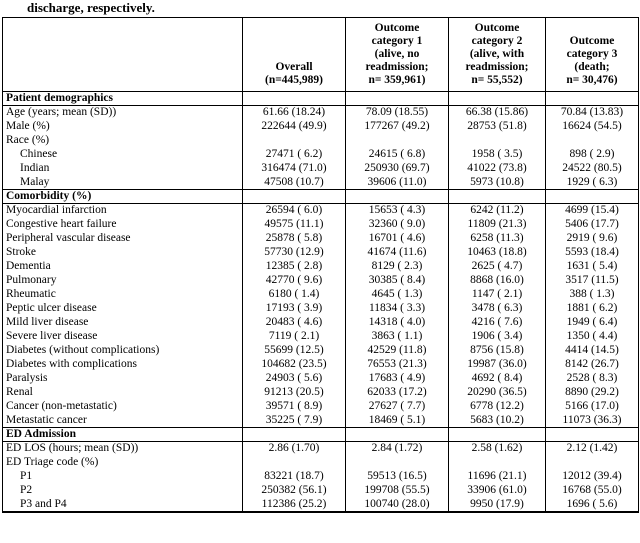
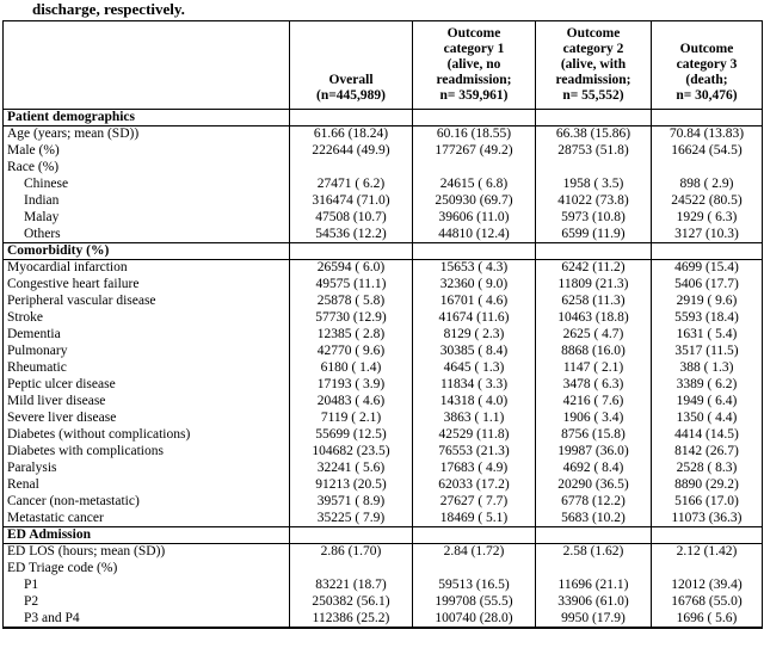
  discharge, respectively.
  	Overall (n=445,989)	Outcome category 1 (alive, no readmission; n= 359,961)	Outcome category 2 (alive, with readmission; n= 55,552)	Outcome category 3 (death; n= 30,476)
  Patient demographics
- Age (years; mean (SD))	61.66 (18.24)	78.09 (18.55)	66.38 (15.86)	70.84 (13.83)
+ Age (years; mean (SD))	61.66 (18.24)	60.16 (18.55)	66.38 (15.86)	70.84 (13.83)
  Male (%)	222644 (49.9)	177267 (49.2)	28753 (51.8)	16624 (54.5)
  Race (%)
  Chinese	27471 ( 6.2)	24615 ( 6.8)	1958 ( 3.5)	898 ( 2.9)
  Indian	316474 (71.0)	250930 (69.7)	41022 (73.8)	24522 (80.5)
  Malay	47508 (10.7)	39606 (11.0)	5973 (10.8)	1929 ( 6.3)
+ Others	54536 (12.2)	44810 (12.4)	6599 (11.9)	3127 (10.3)
  Comorbidity (%)
  Myocardial infarction	26594 ( 6.0)	15653 ( 4.3)	6242 (11.2)	4699 (15.4)
  Congestive heart failure	49575 (11.1)	32360 ( 9.0)	11809 (21.3)	5406 (17.7)
  Peripheral vascular disease	25878 ( 5.8)	16701 ( 4.6)	6258 (11.3)	2919 ( 9.6)
  Stroke	57730 (12.9)	41674 (11.6)	10463 (18.8)	5593 (18.4)
  Dementia	12385 ( 2.8)	8129 ( 2.3)	2625 ( 4.7)	1631 ( 5.4)
  Pulmonary	42770 ( 9.6)	30385 ( 8.4)	8868 (16.0)	3517 (11.5)
  Rheumatic	6180 ( 1.4)	4645 ( 1.3)	1147 ( 2.1)	388 ( 1.3)
- Peptic ulcer disease	17193 ( 3.9)	11834 ( 3.3)	3478 ( 6.3)	1881 ( 6.2)
+ Peptic ulcer disease	17193 ( 3.9)	11834 ( 3.3)	3478 ( 6.3)	3389 ( 6.2)
  Mild liver disease	20483 ( 4.6)	14318 ( 4.0)	4216 ( 7.6)	1949 ( 6.4)
  Severe liver disease	7119 ( 2.1)	3863 ( 1.1)	1906 ( 3.4)	1350 ( 4.4)
  Diabetes (without complications)	55699 (12.5)	42529 (11.8)	8756 (15.8)	4414 (14.5)
  Diabetes with complications	104682 (23.5)	76553 (21.3)	19987 (36.0)	8142 (26.7)
- Paralysis	24903 ( 5.6)	17683 ( 4.9)	4692 ( 8.4)	2528 ( 8.3)
+ Paralysis	32241 ( 5.6)	17683 ( 4.9)	4692 ( 8.4)	2528 ( 8.3)
  Renal	91213 (20.5)	62033 (17.2)	20290 (36.5)	8890 (29.2)
  Cancer (non-metastatic)	39571 ( 8.9)	27627 ( 7.7)	6778 (12.2)	5166 (17.0)
  Metastatic cancer	35225 ( 7.9)	18469 ( 5.1)	5683 (10.2)	11073 (36.3)
  ED Admission
  ED LOS (hours; mean (SD))	2.86 (1.70)	2.84 (1.72)	2.58 (1.62)	2.12 (1.42)
  ED Triage code (%)
  P1	83221 (18.7)	59513 (16.5)	11696 (21.1)	12012 (39.4)
  P2	250382 (56.1)	199708 (55.5)	33906 (61.0)	16768 (55.0)
  P3 and P4	112386 (25.2)	100740 (28.0)	9950 (17.9)	1696 ( 5.6)
